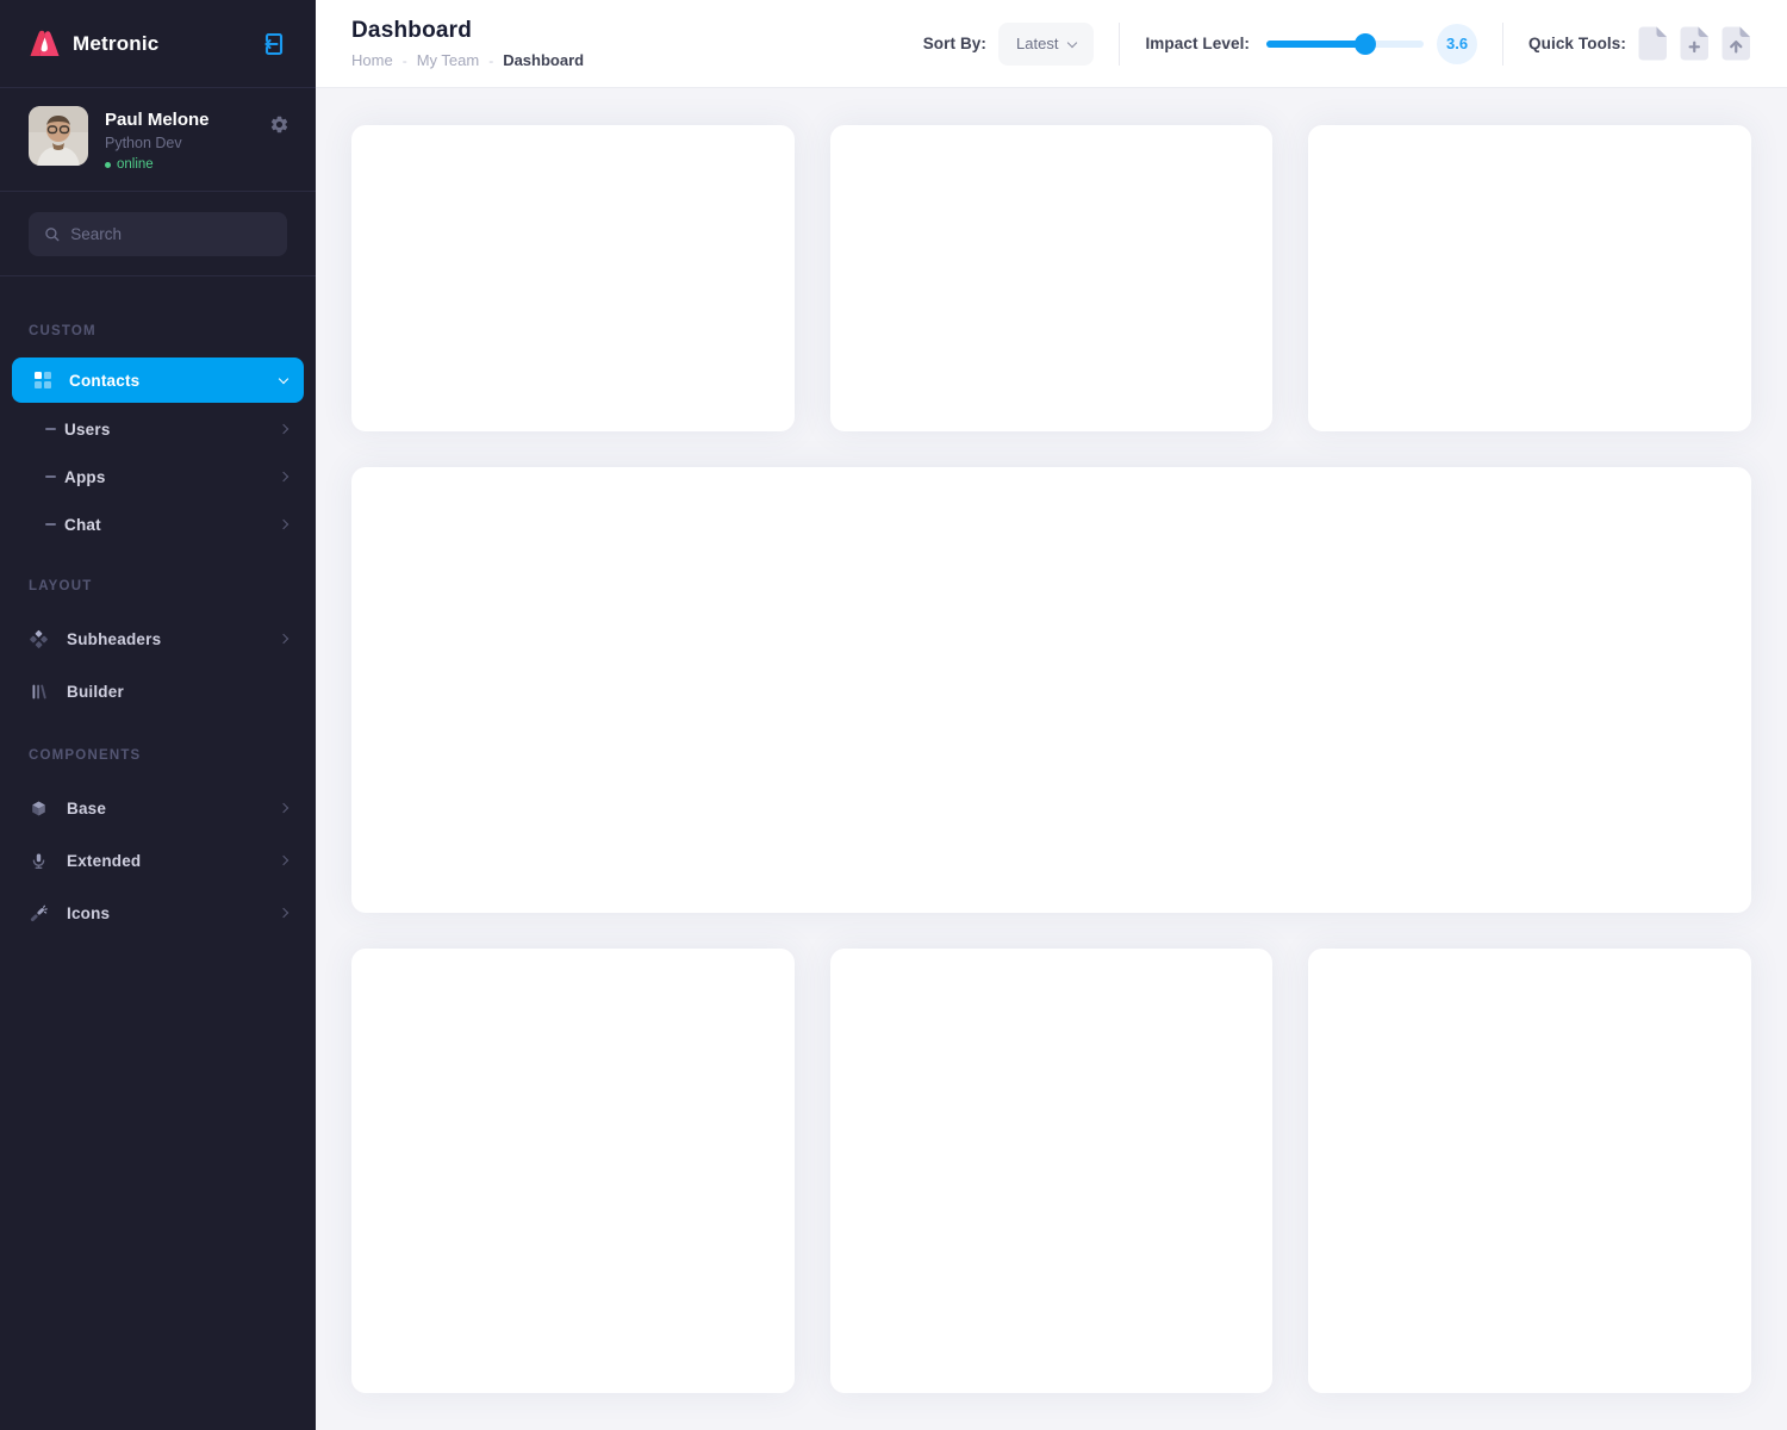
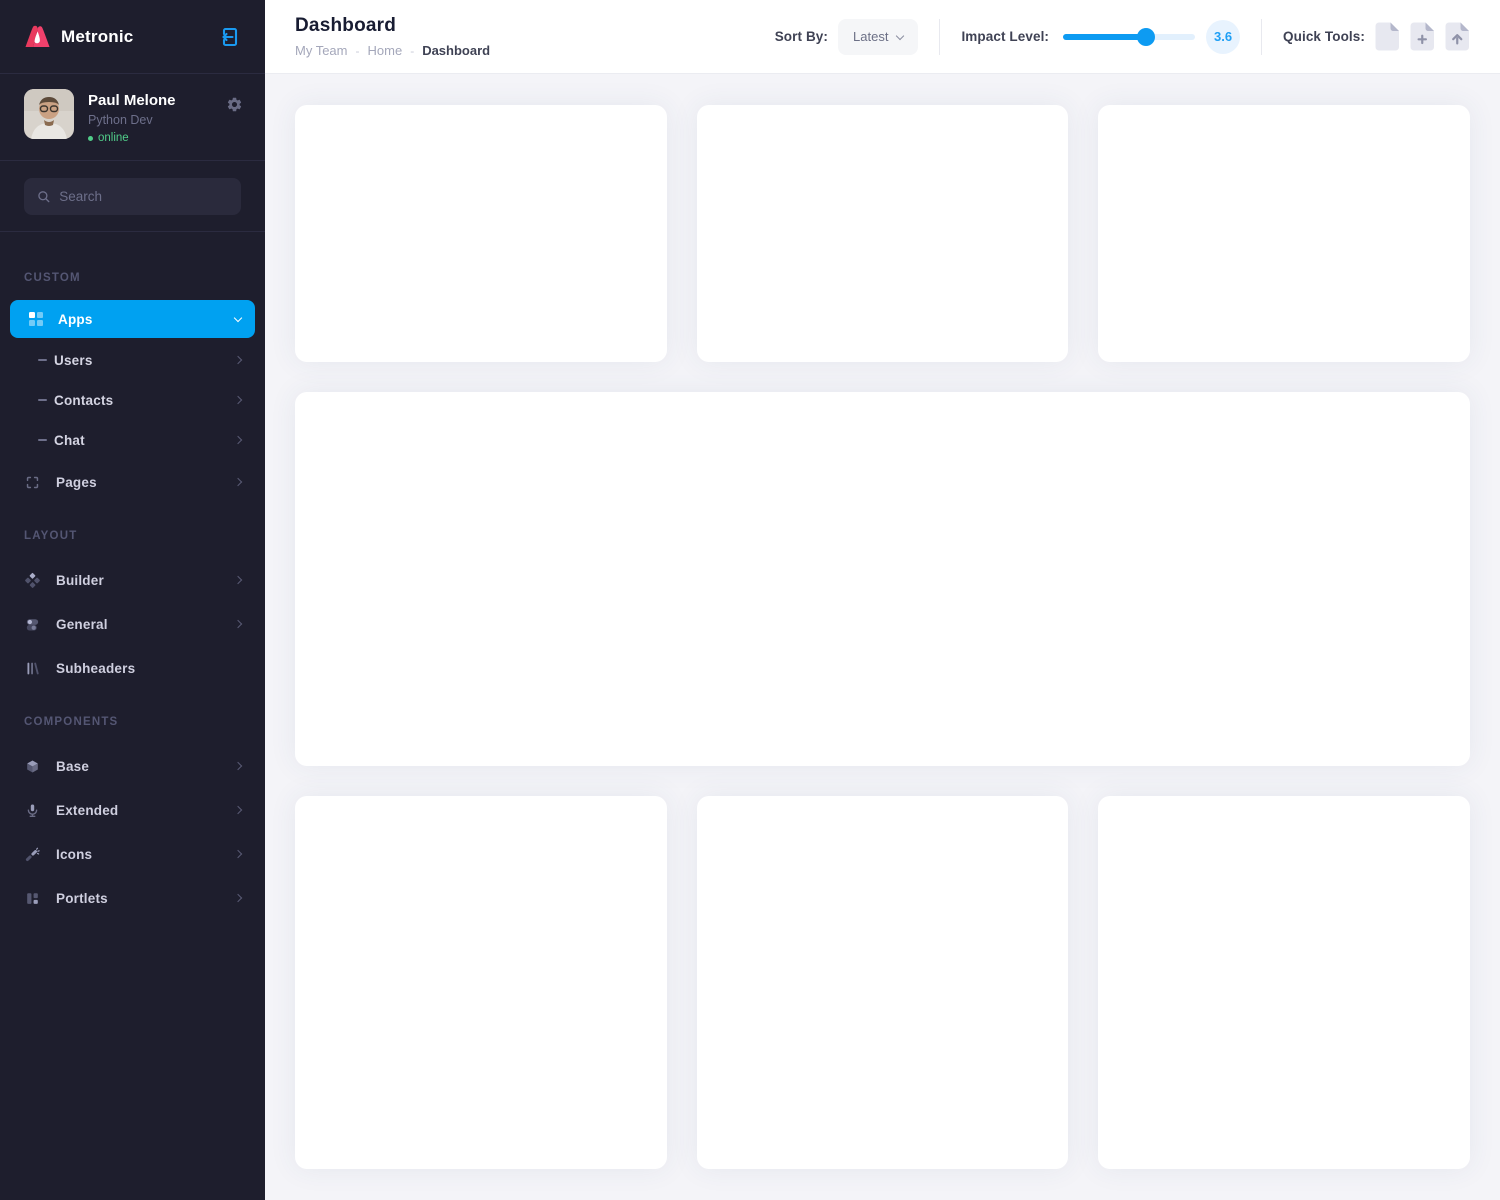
  Metronic
  Paul Melone
  Python Dev
  online
  Search
  CUSTOM
- Contacts
+ Apps
  Users
- Apps
+ Contacts
  Chat
+ Pages
  LAYOUT
- Subheaders
+ Builder
+ General
- Builder
+ Subheaders
  COMPONENTS
  Base
  Extended
  Icons
+ Portlets
  Dashboard
- Home
+ My Team
  -
- My Team
+ Home
  -
  Dashboard
  Sort By:
  Latest
  Impact Level:
  3.6
  Quick Tools:
